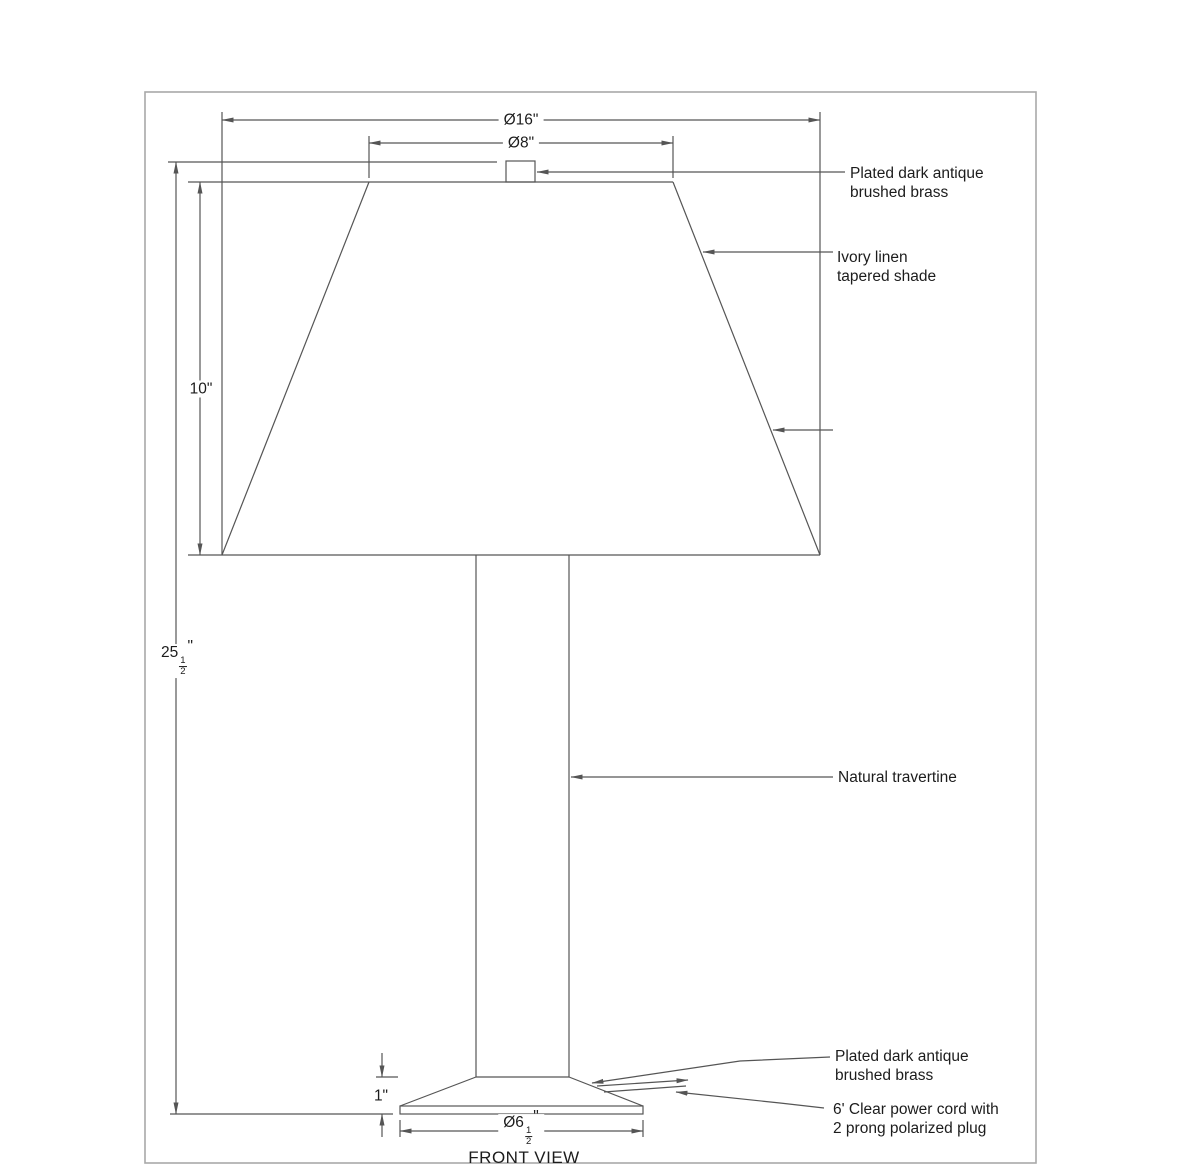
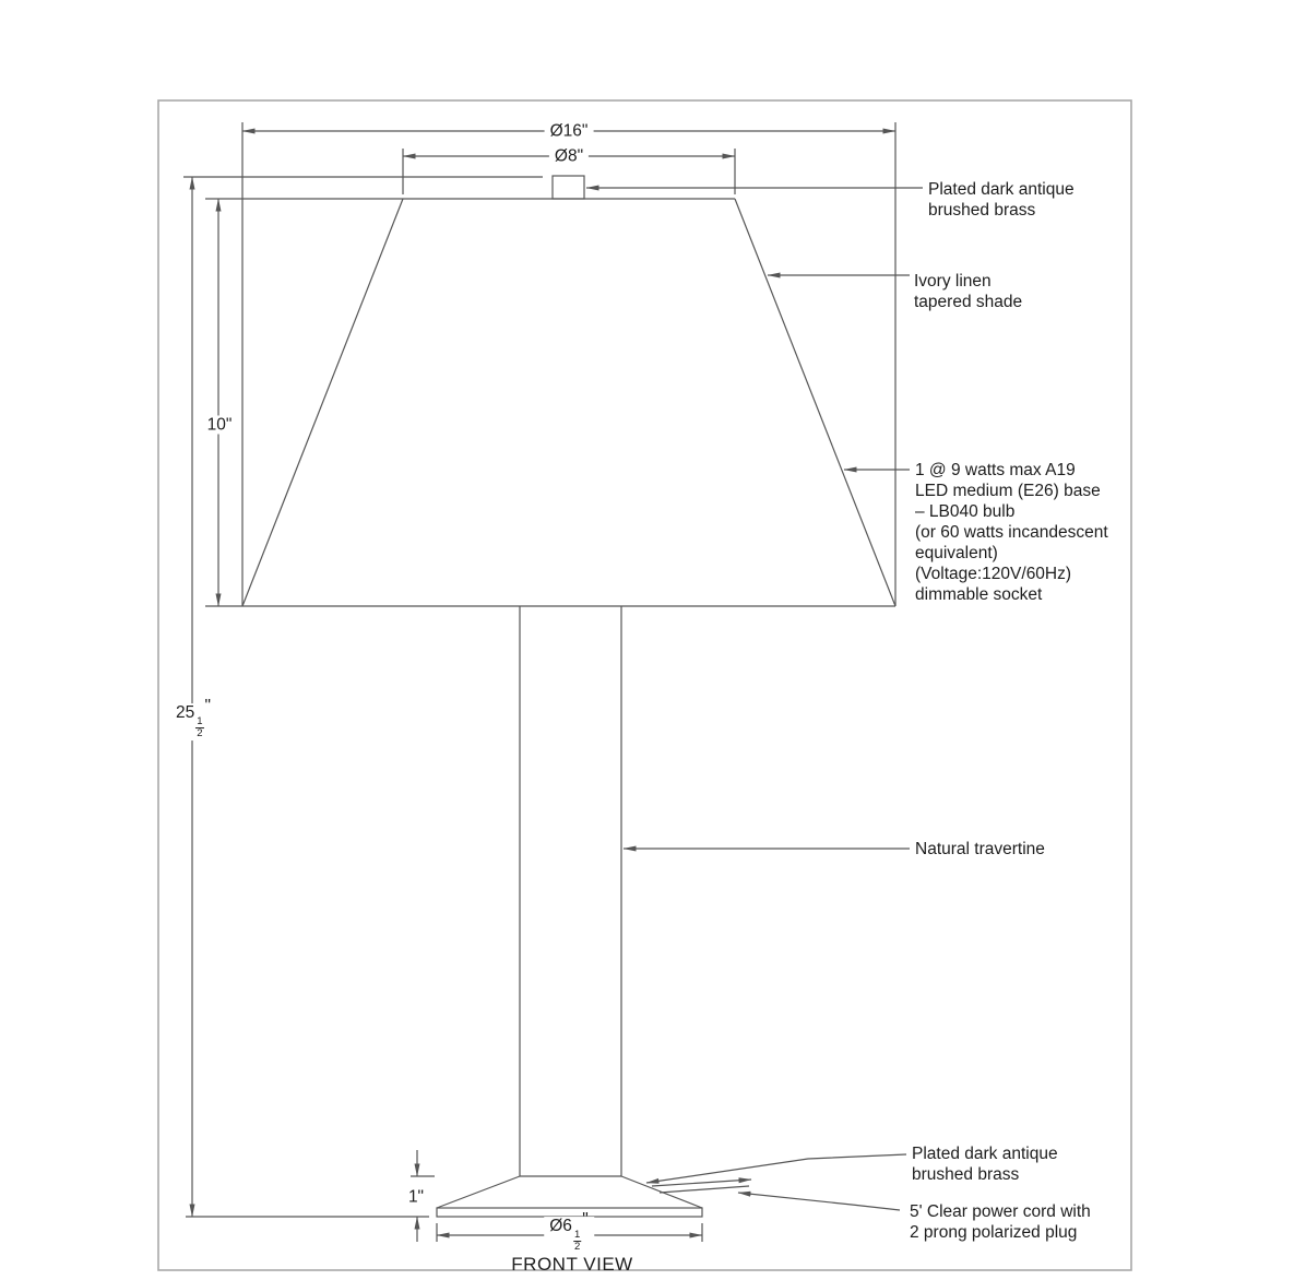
  Ø16"
  Ø8"
  10"
  25
  1
  2
  "
  1"
  Ø6
  1
  2
  "
  Plated dark antique
  brushed brass
  Ivory linen
  tapered shade
+ 1 @ 9 watts max A19
+ LED medium (E26) base
+ – LB040 bulb
+ (or 60 watts incandescent
+ equivalent)
+ (Voltage:120V/60Hz)
+ dimmable socket
  Natural travertine
  Plated dark antique
  brushed brass
- 6' Clear power cord with
+ 5' Clear power cord with
  2 prong polarized plug
  FRONT VIEW
